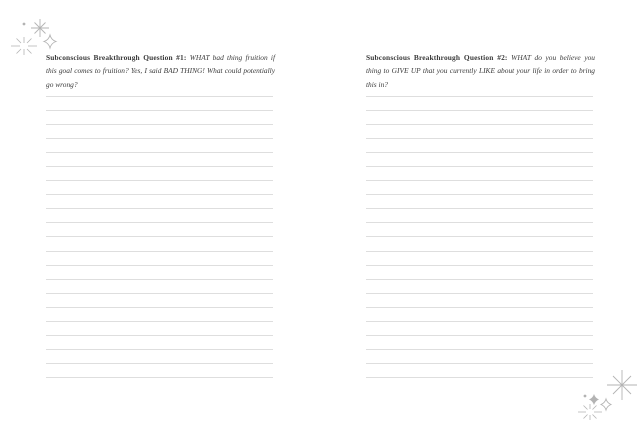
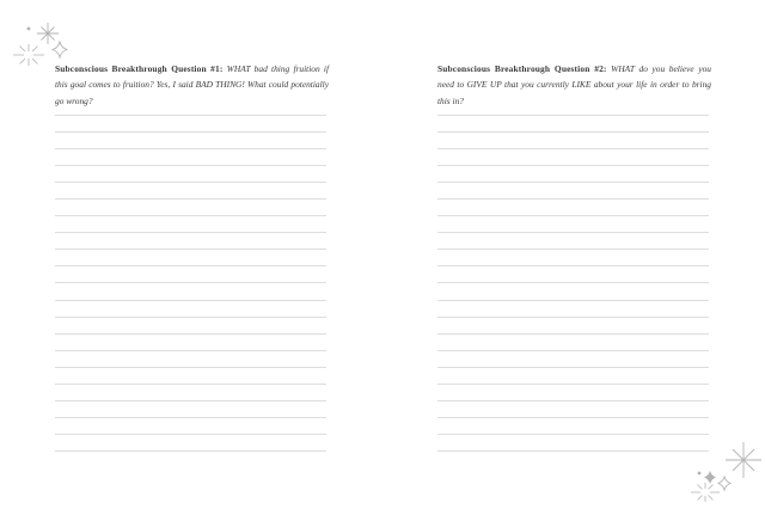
  Subconscious Breakthrough Question #1: WHAT bad thing fruition if this goal comes to fruition? Yes, I said BAD THING! What could potentially go wrong?
- Subconscious Breakthrough Question #2: WHAT do you believe you thing to GIVE UP that you currently LIKE about your life in order to bring this in?
+ Subconscious Breakthrough Question #2: WHAT do you believe you need to GIVE UP that you currently LIKE about your life in order to bring this in?
